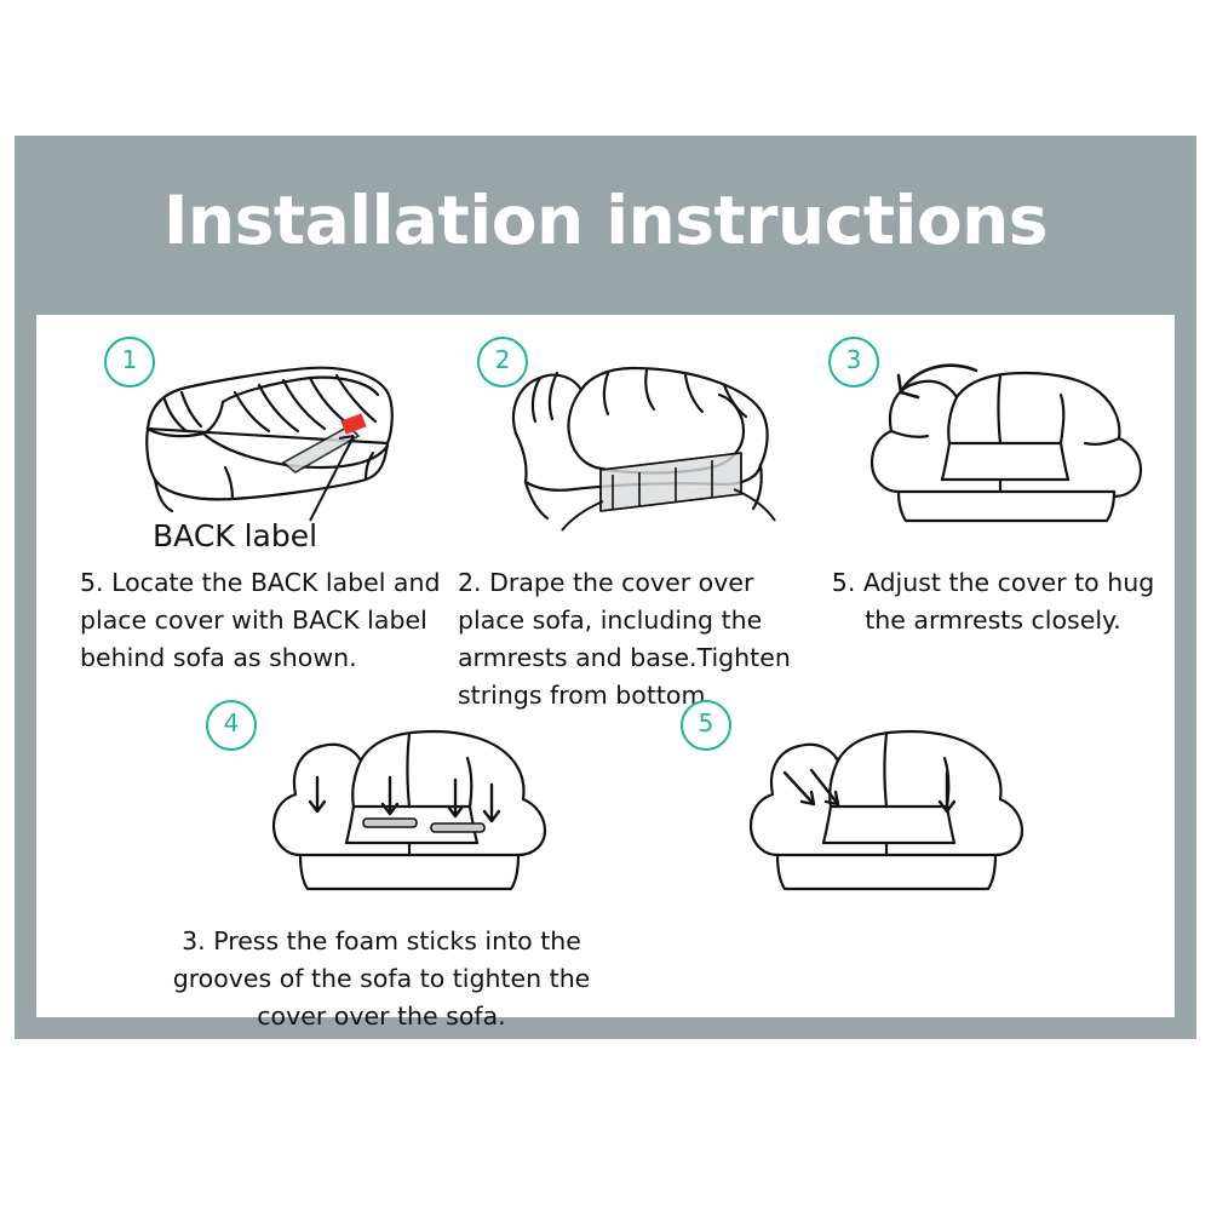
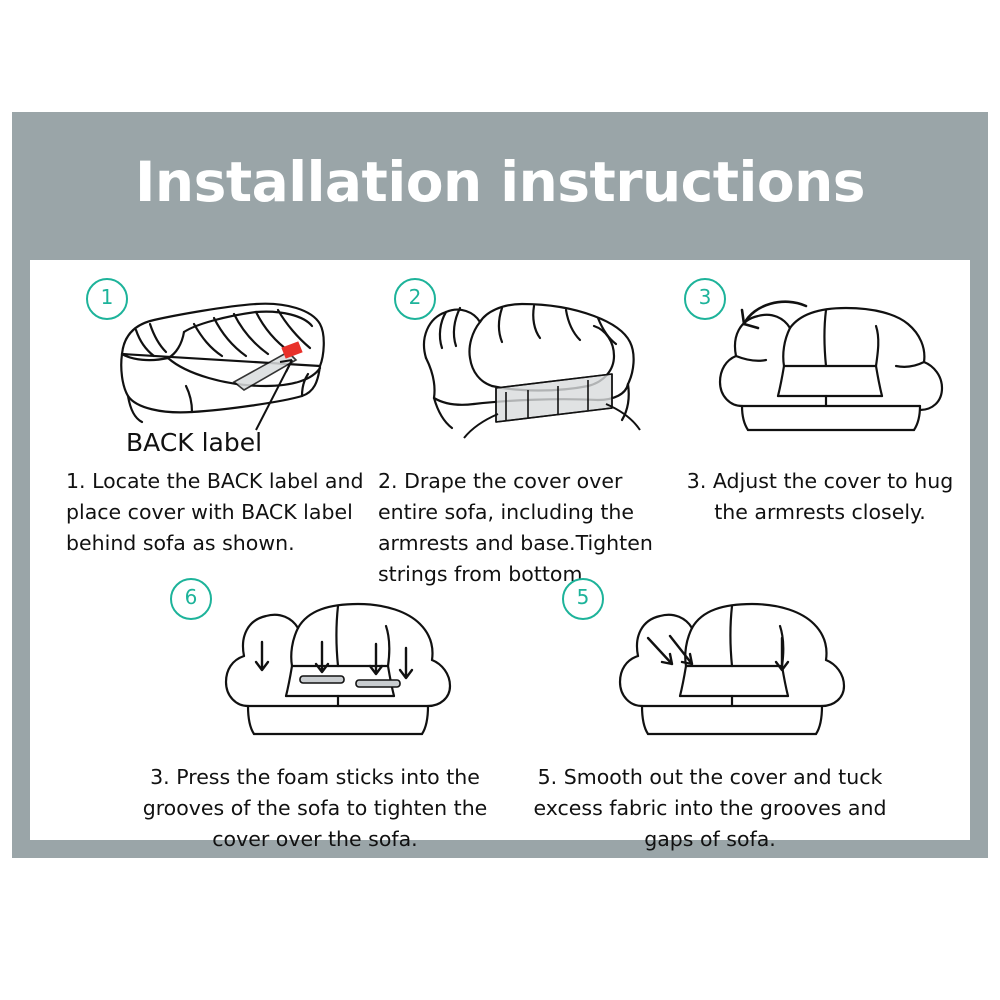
  Installation instructions
  1
  BACK label
- 5. Locate the BACK label and place cover with BACK label behind sofa as shown.
+ 1. Locate the BACK label and place cover with BACK label behind sofa as shown.
  2
- 2. Drape the cover over place sofa, including the armrests and base.Tighten strings from bottom.
+ 2. Drape the cover over entire sofa, including the armrests and base.Tighten strings from bottom.
  3
- 5. Adjust the cover to hug the armrests closely.
+ 3. Adjust the cover to hug the armrests closely.
- 4
+ 6
  3. Press the foam sticks into the grooves of the sofa to tighten the cover over the sofa.
  5
+ 5. Smooth out the cover and tuck excess fabric into the grooves and gaps of sofa.
